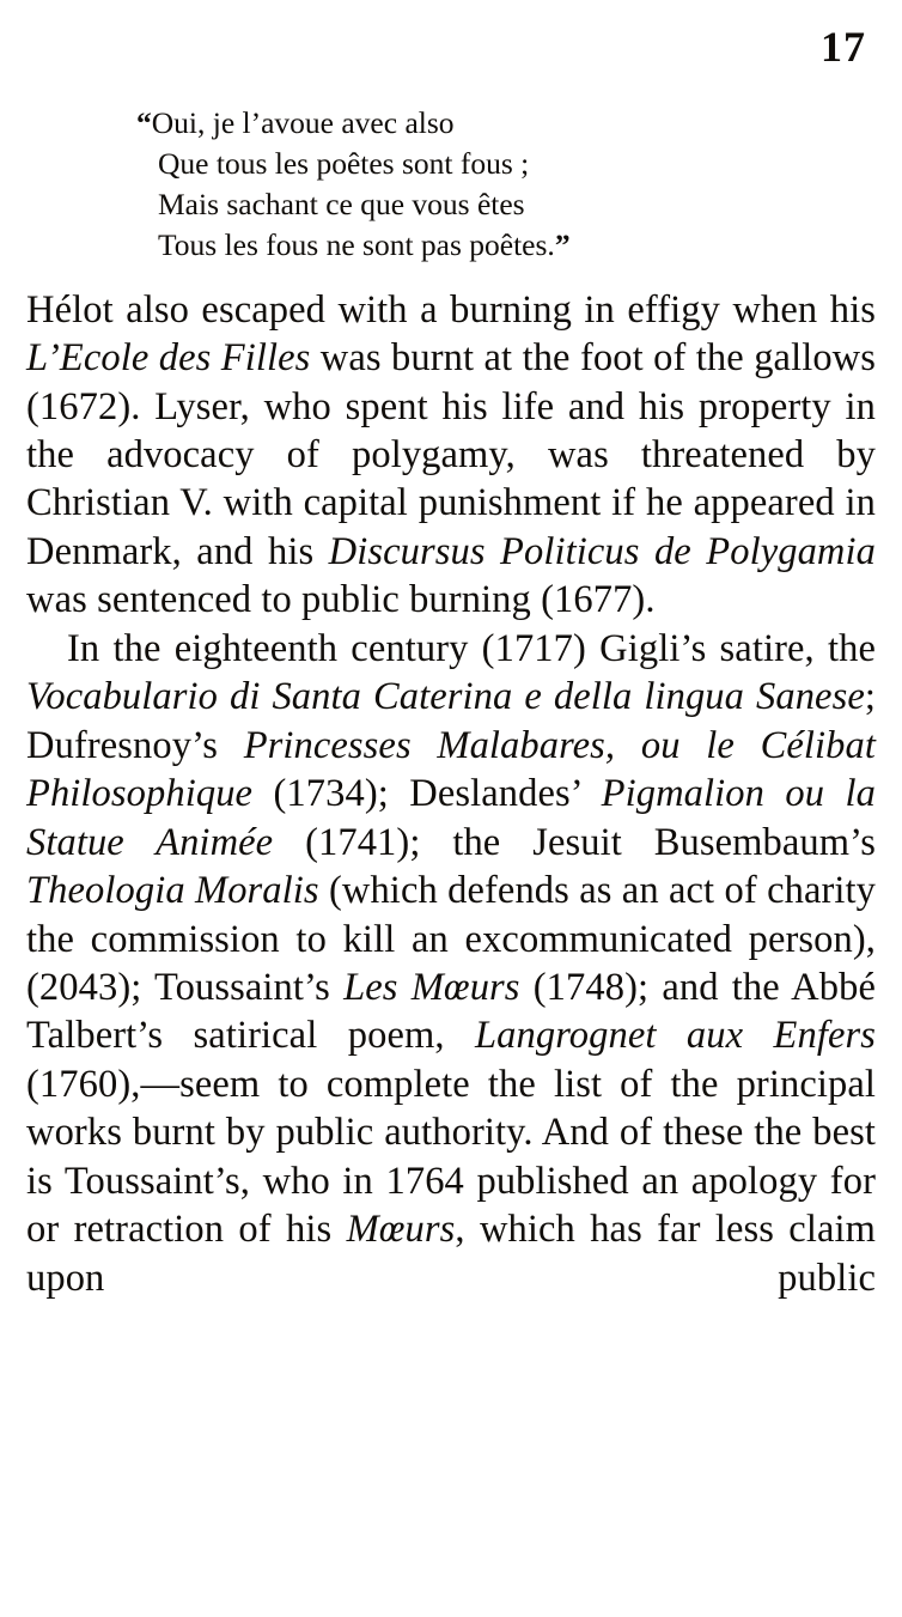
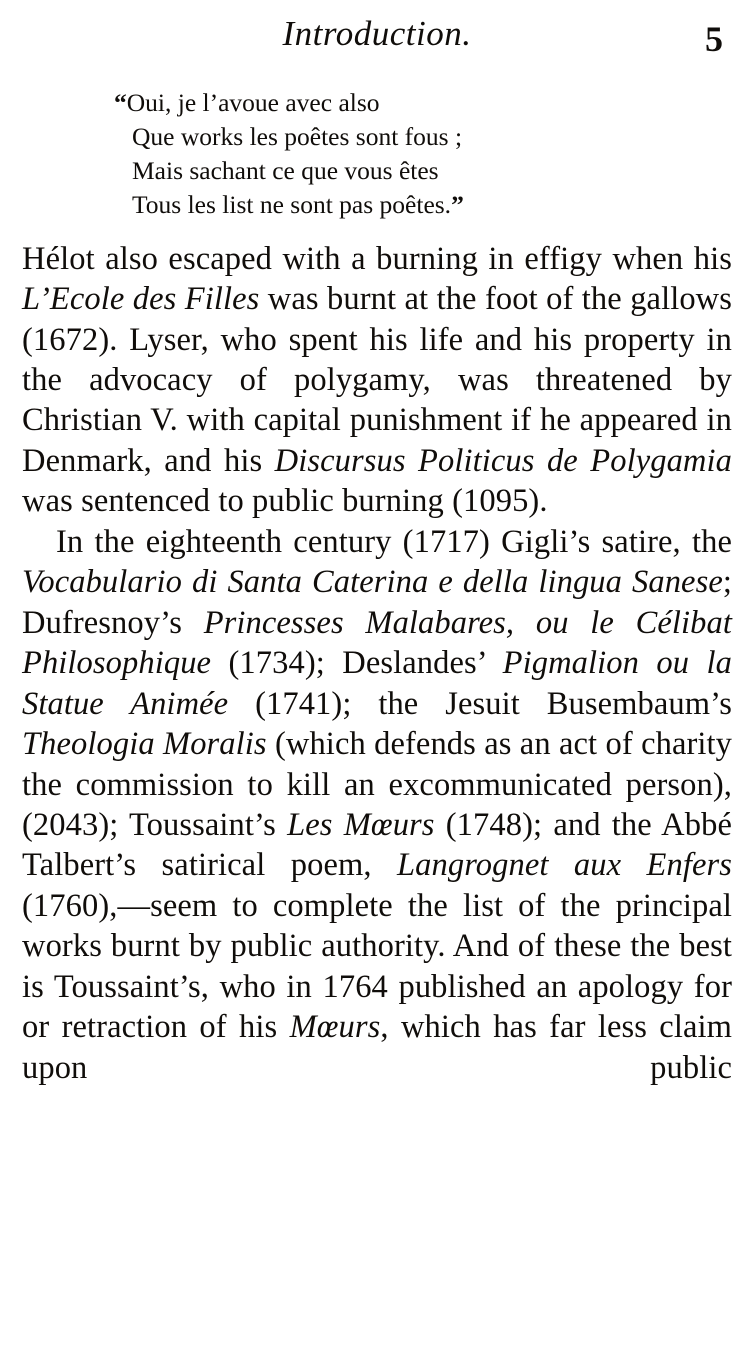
+ Introduction.
- 17
+ 5
  “Oui, je l’avoue avec also
- Que tous les poêtes sont fous ;
+ Que works les poêtes sont fous ;
  Mais sachant ce que vous êtes
- Tous les fous ne sont pas poêtes.”
+ Tous les list ne sont pas poêtes.”
- Hélot also escaped with a burning in effigy when his L’Ecole des Filles was burnt at the foot of the gallows (1672). Lyser, who spent his life and his property in the advocacy of polygamy, was threatened by Christian V. with capital punishment if he appeared in Denmark, and his Discursus Politicus de Polygamia was sentenced to public burning (1677).
+ Hélot also escaped with a burning in effigy when his L’Ecole des Filles was burnt at the foot of the gallows (1672). Lyser, who spent his life and his property in the advocacy of polygamy, was threatened by Christian V. with capital punishment if he appeared in Denmark, and his Discursus Politicus de Polygamia was sentenced to public burning (1095).
  In the eighteenth century (1717) Gigli’s satire, the Vocabulario di Santa Caterina e della lingua Sanese; Dufresnoy’s Princesses Malabares, ou le Célibat Philosophique (1734); Deslandes’ Pigmalion ou la Statue Animée (1741); the Jesuit Busembaum’s Theologia Moralis (which defends as an act of charity the commission to kill an excommunicated person), (2043); Toussaint’s Les Mœurs (1748); and the Abbé Talbert’s satirical poem, Langrognet aux Enfers (1760),—seem to complete the list of the principal works burnt by public authority. And of these the best is Toussaint’s, who in 1764 published an apology for or retraction of his Mœurs, which has far less claim upon public
